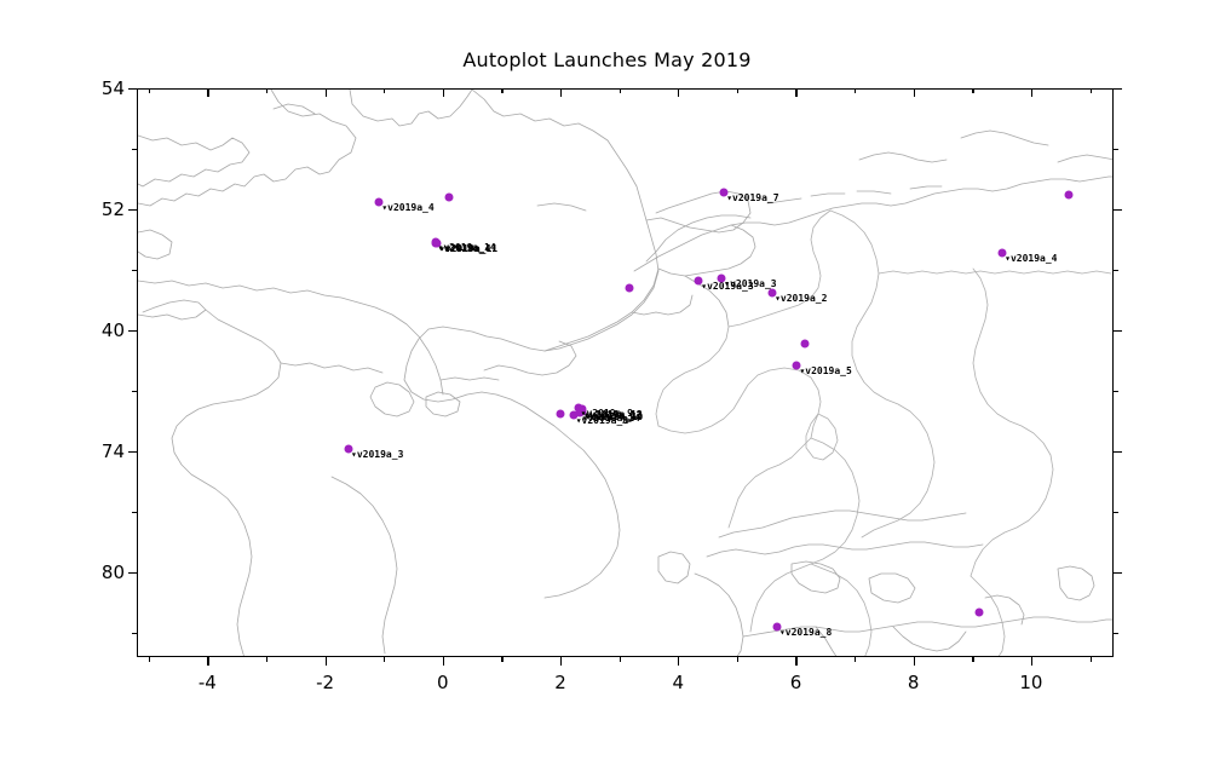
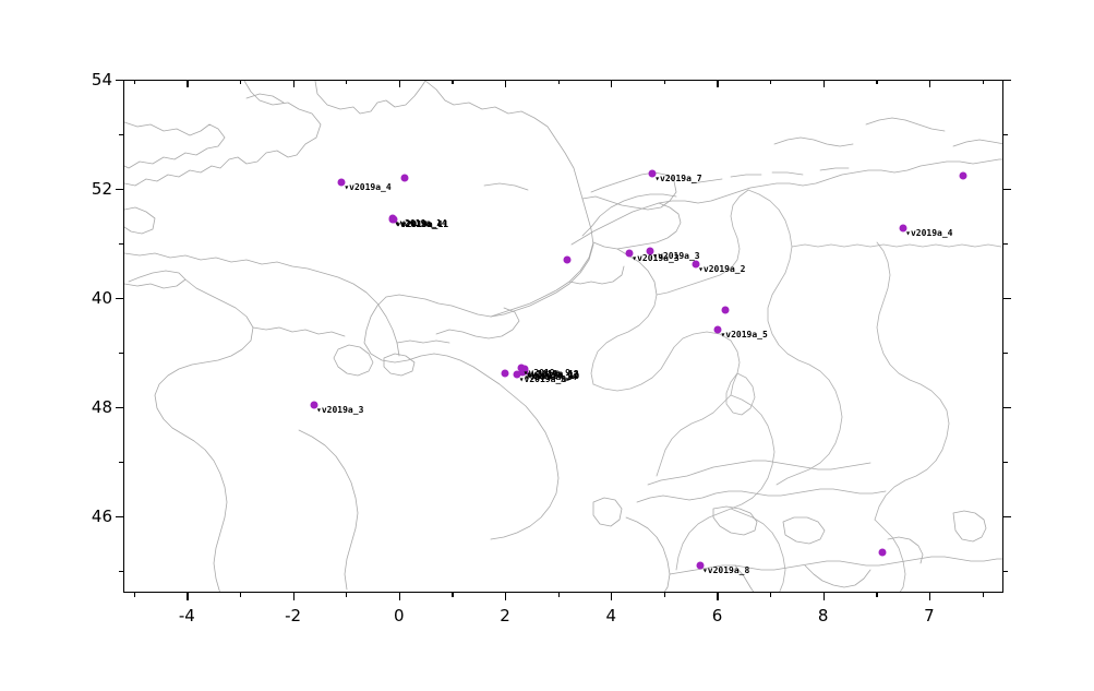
- Autoplot Launches May 2019
  ▾v2019a_4
  ▾v2019a_14
  ▾v2019a_11
  ▾v2019a_4
  ▾v2019a_7
  ▾v2019a_4
  ▾v2019a_3
  ▾v2019a_3
  ▾v2019a_2
  ▾v2019a_5
  ▾v2019a_3
  ▾v2019a_13
  ▾v2019a_12
  ▾v2019a_10
  ▾v2019a_14
  ▾v2019a_9
  ▾v2019a_8
  ▾v2019a_8
  -4
  -2
  0
  2
  4
  6
  8
- 10
+ 7
- 80
+ 46
- 74
+ 48
  40
  52
  54
